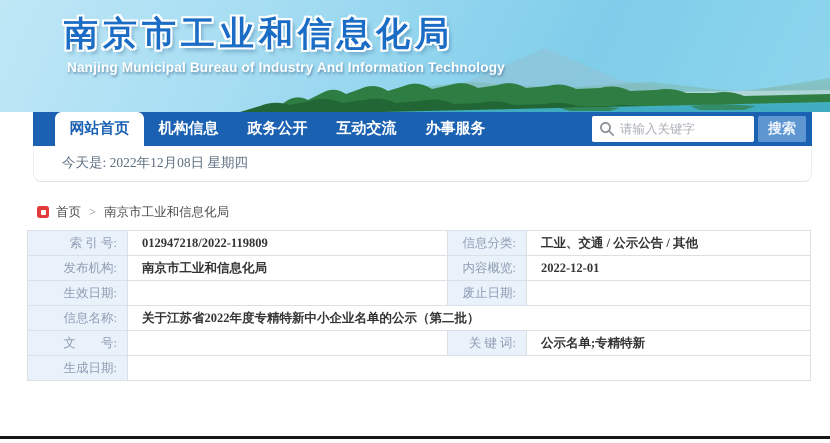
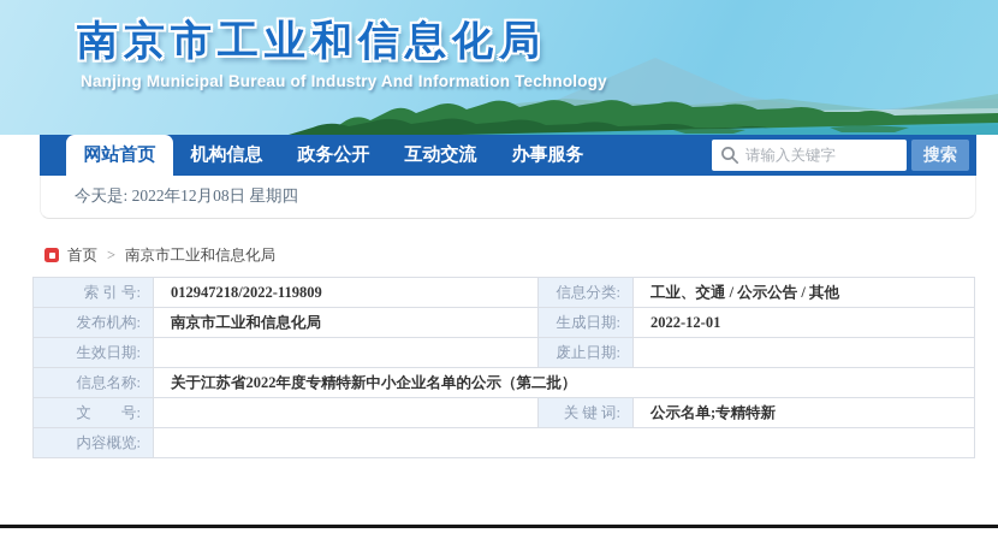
  南京市工业和信息化局
  Nanjing Municipal Bureau of Industry And Information Technology
  网站首页
  机构信息
  政务公开
  互动交流
  办事服务
  请输入关键字
  搜索
  今天是: 2022年12月08日 星期四
  首页
  >
  南京市工业和信息化局
  索 引 号:	012947218/2022-119809	信息分类:	工业、交通 / 公示公告 / 其他
- 发布机构:	南京市工业和信息化局	内容概览:	2022-12-01
+ 发布机构:	南京市工业和信息化局	生成日期:	2022-12-01
  生效日期:		废止日期:
  信息名称:	关于江苏省2022年度专精特新中小企业名单的公示（第二批）
  文 号:		关 键 词:	公示名单;专精特新
- 生成日期:
+ 内容概览:
